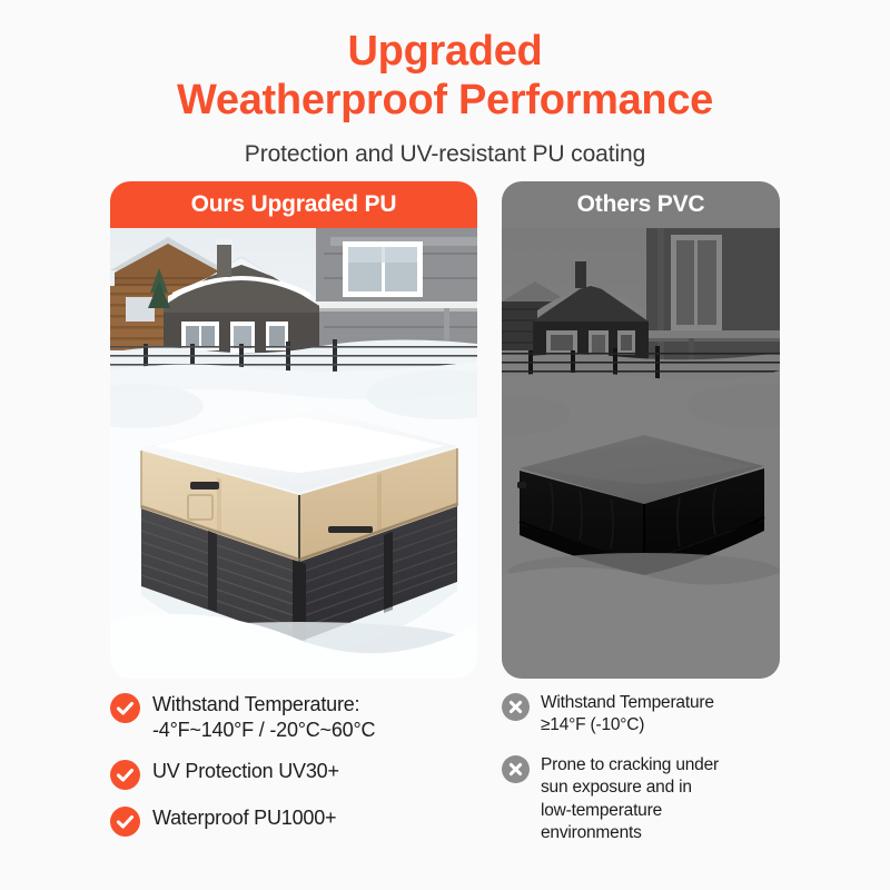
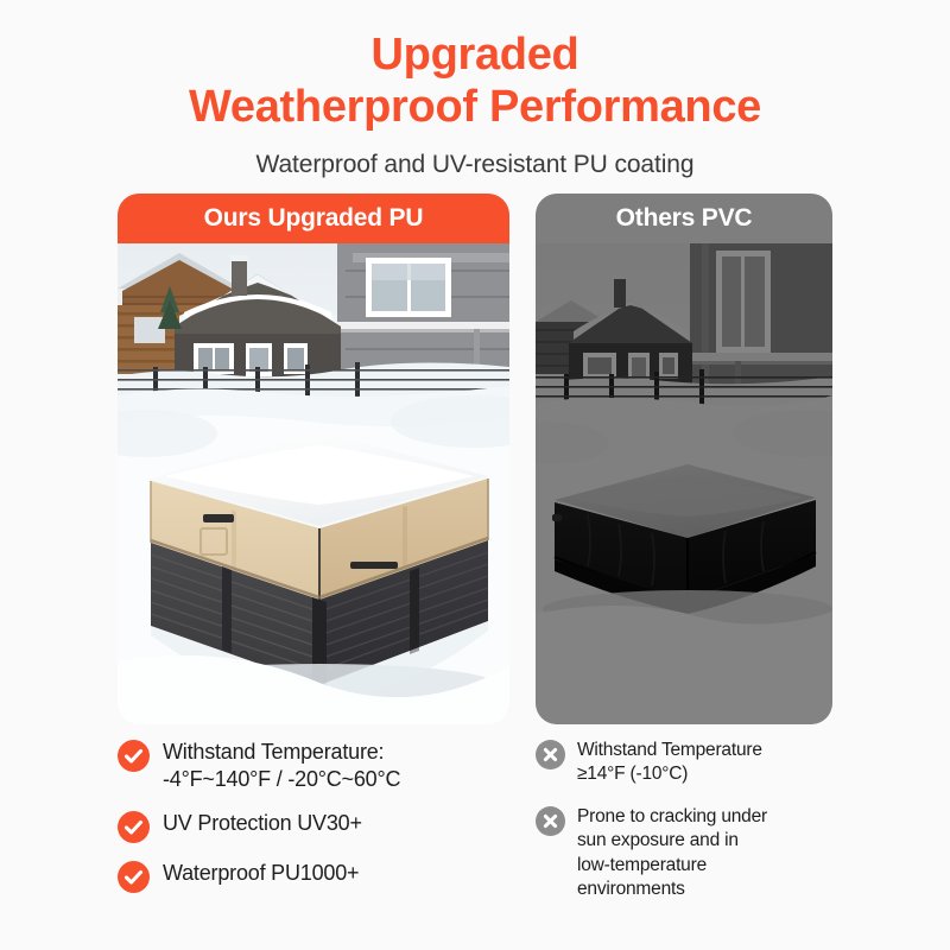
  Upgraded
  Weatherproof Performance
- Protection and UV-resistant PU coating
+ Waterproof and UV-resistant PU coating
  Ours Upgraded PU
  Others PVC
  Withstand Temperature:
  -4°F~140°F / -20°C~60°C
  UV Protection UV30+
  Waterproof PU1000+
  Withstand Temperature
  ≥14°F (-10°C)
  Prone to cracking under
  sun exposure and in
  low-temperature
  environments
